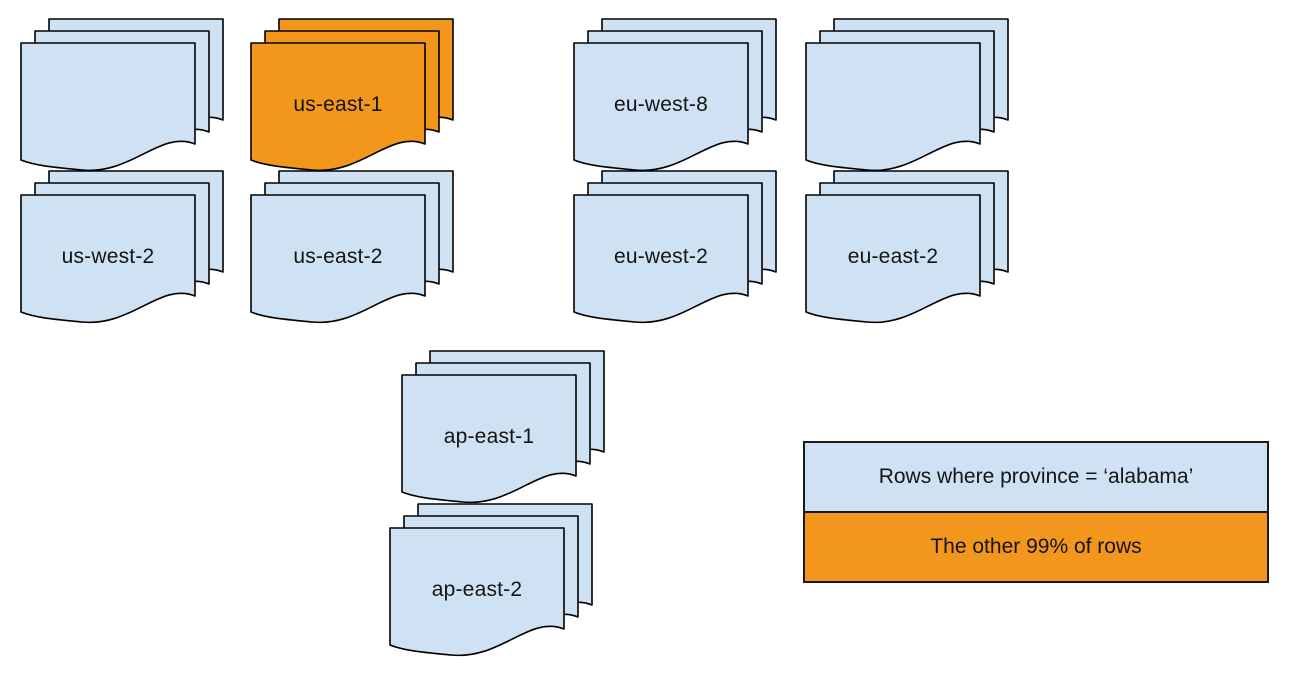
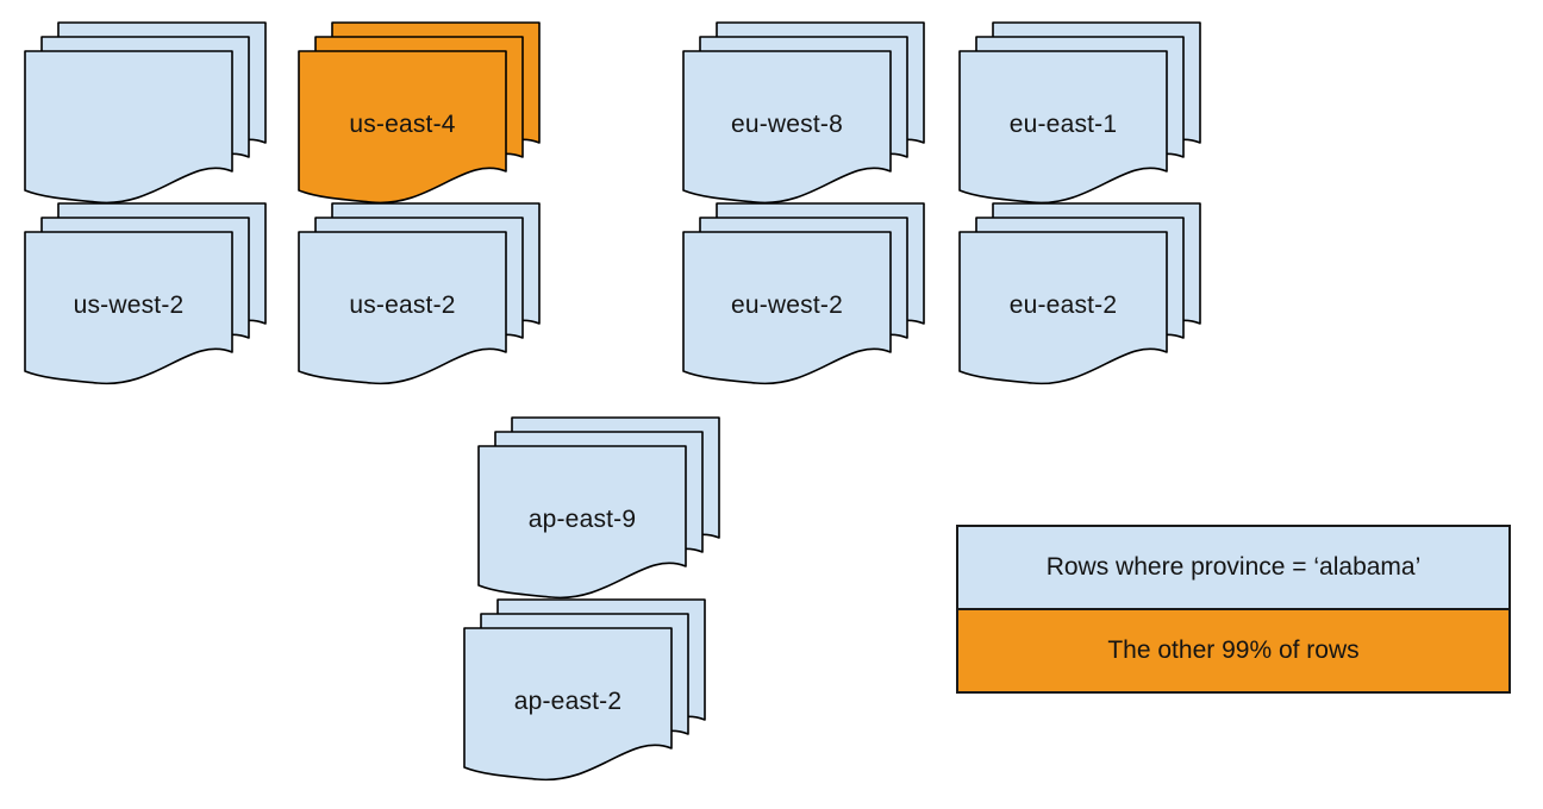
- us-east-1
+ us-east-4
  eu-west-8
+ eu-east-1
  us-west-2
  us-east-2
  eu-west-2
  eu-east-2
- ap-east-1
+ ap-east-9
  ap-east-2
  Rows where province = ‘alabama’
  The other 99% of rows
